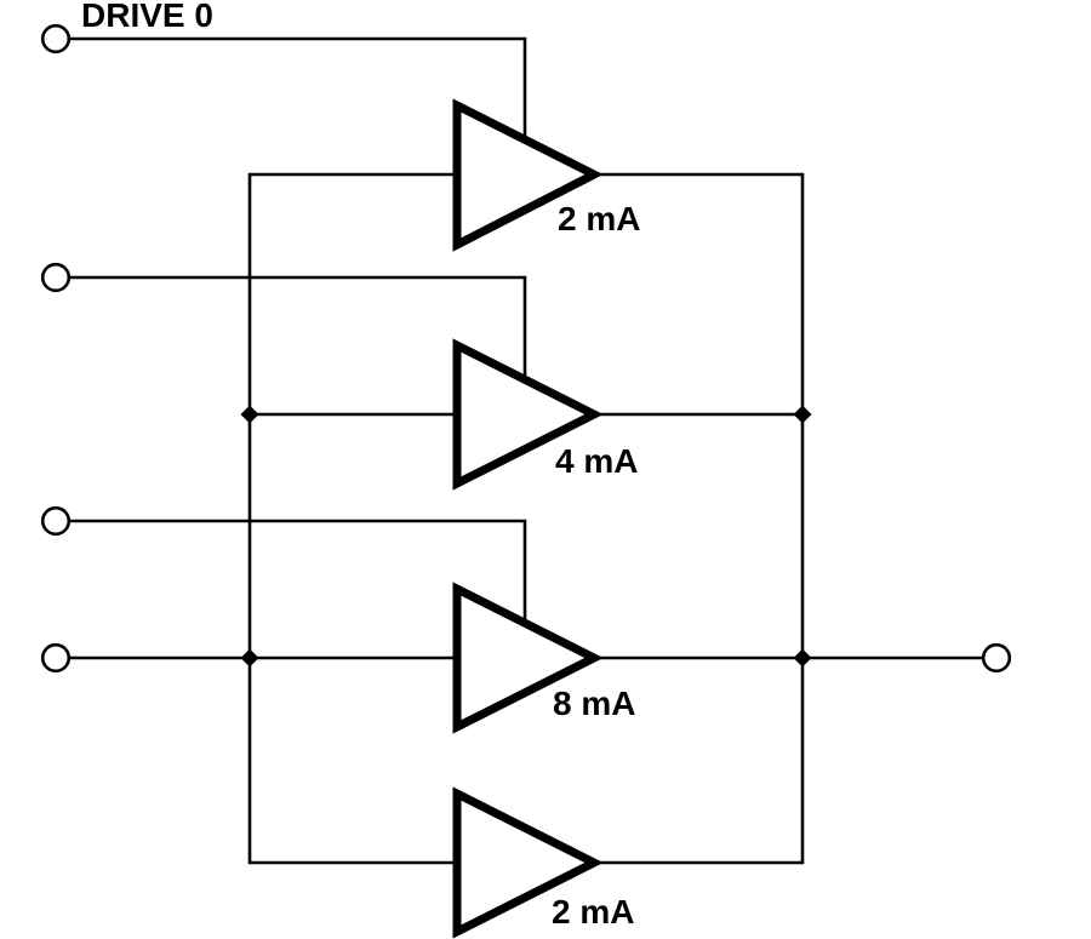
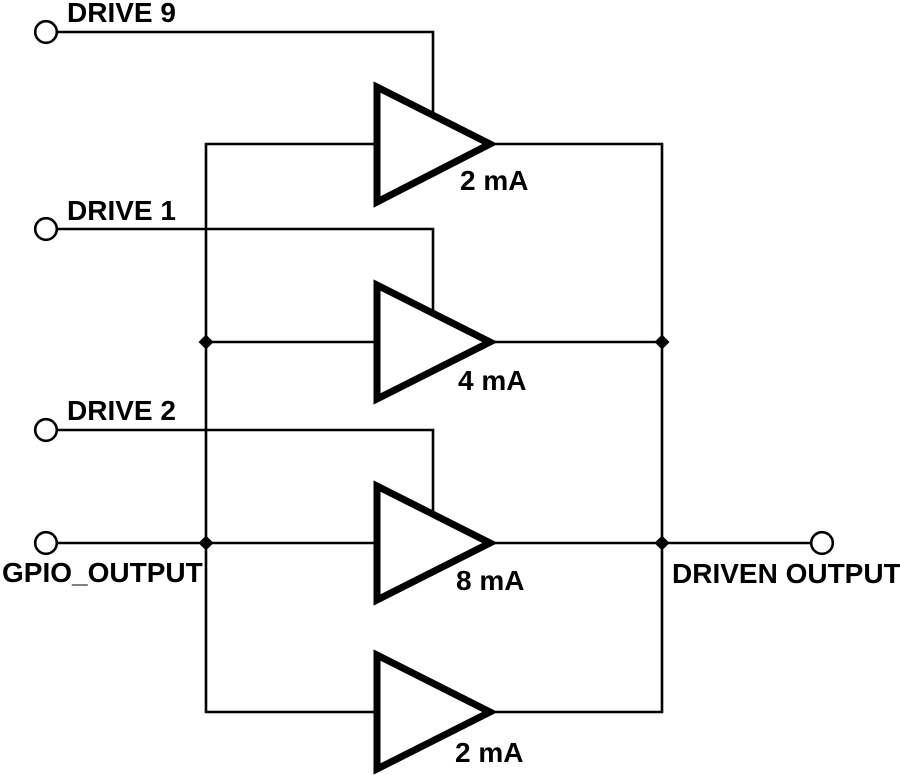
- DRIVE 0
+ DRIVE 9
+ DRIVE 1
+ DRIVE 2
+ GPIO_OUTPUT
+ DRIVEN OUTPUT
  2 mA
  4 mA
  8 mA
  2 mA
